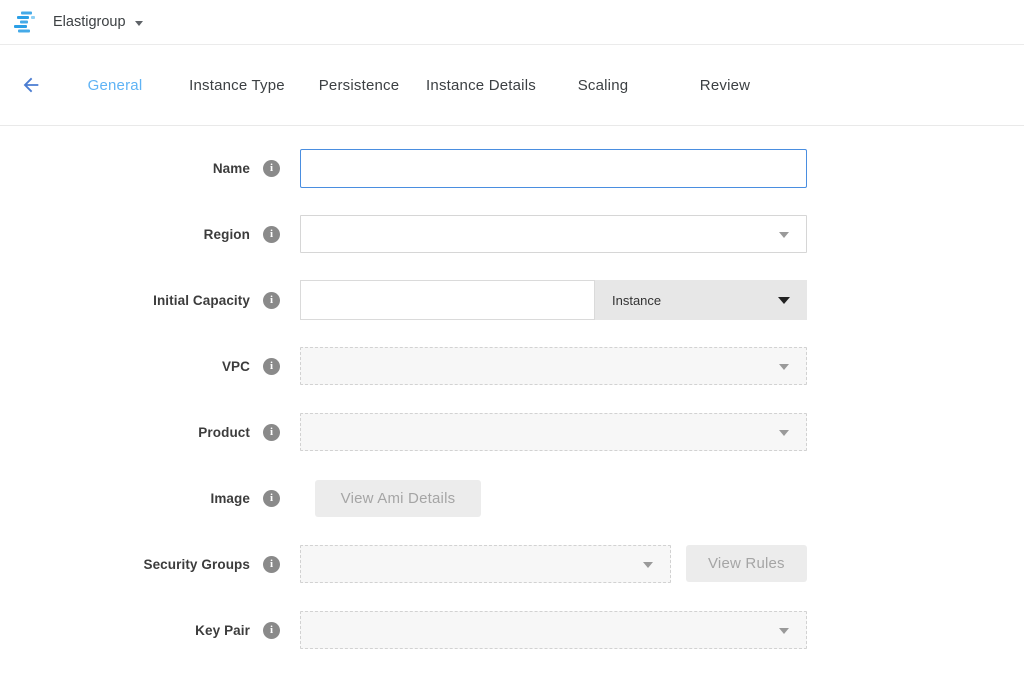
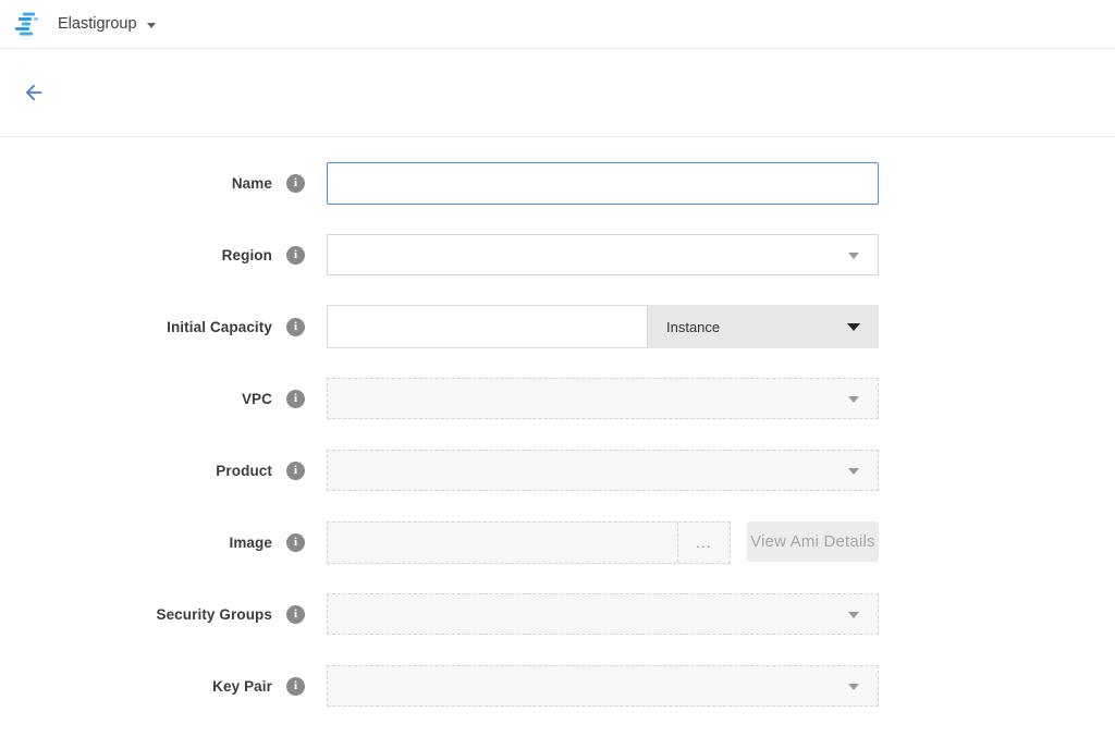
  Elastigroup
- General
- Instance Type
- Persistence
- Instance Details
- Scaling
- Review
  Name
  i
  Region
  i
  Initial Capacity
  i
  Instance
  VPC
  i
  Product
  i
  Image
  i
+ ...
  View Ami Details
  Security Groups
  i
- View Rules
  Key Pair
  i
